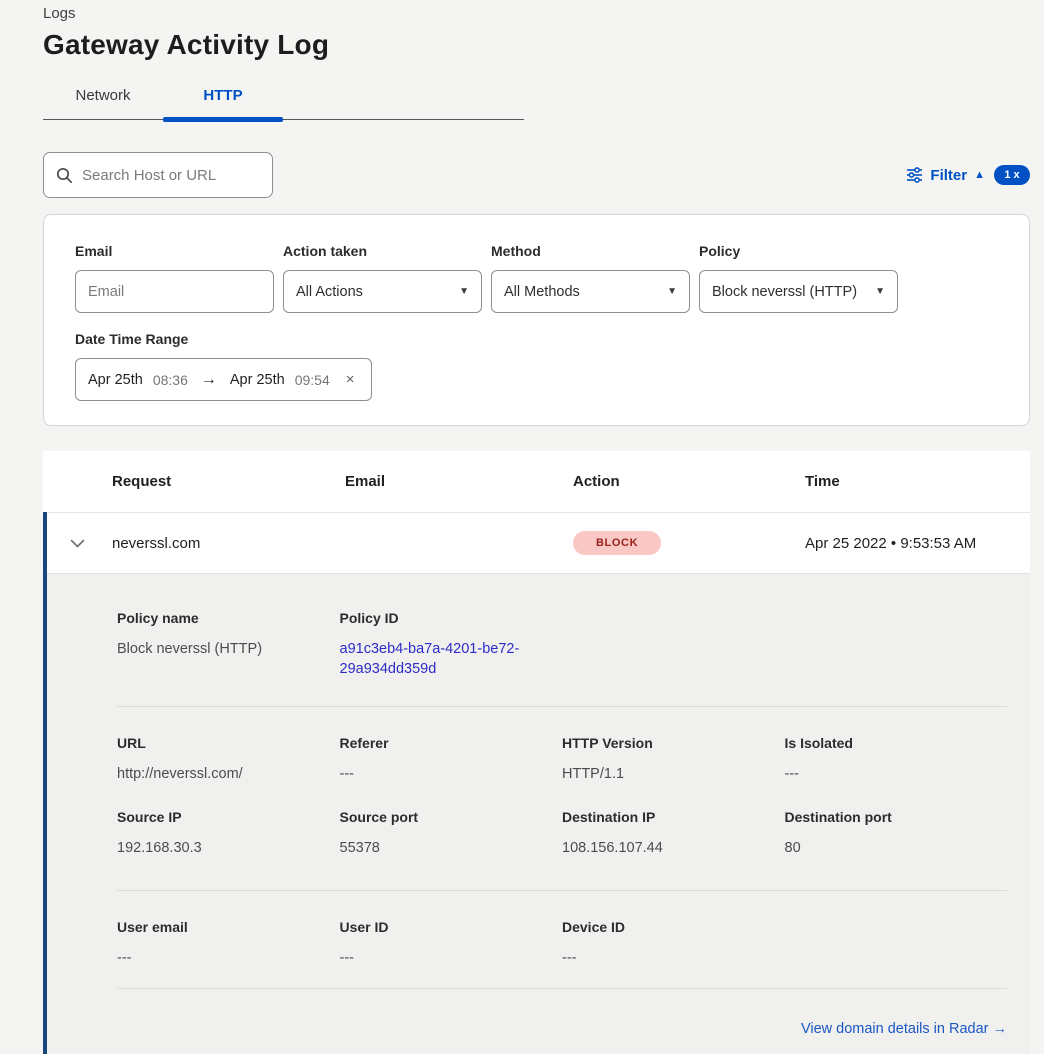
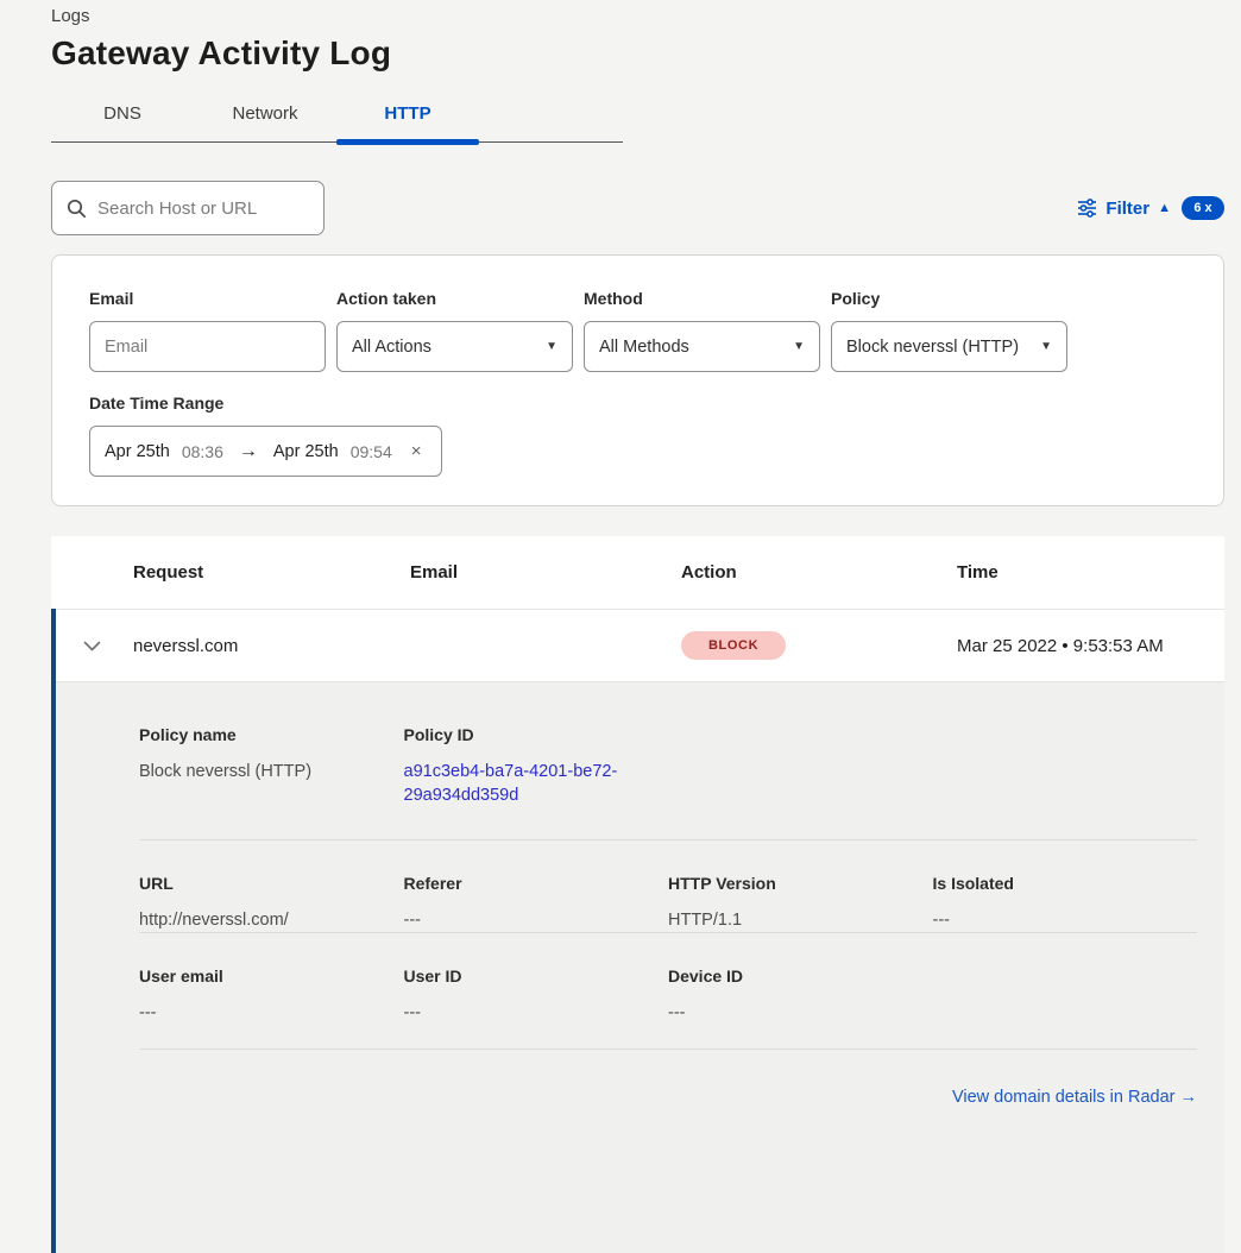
  Logs
  Gateway Activity Log
+ DNS
  Network
  HTTP
  Search Host or URL
  Filter
  ▲
- 1 x
+ 6 x
  Email
  Email
  Action taken
  All Actions
  ▼
  Method
  All Methods
  ▼
  Policy
  Block neverssl (HTTP)
  ▼
  Date Time Range
  Apr 25th
  08:36
  →
  Apr 25th
  09:54
  ×
  Request
  Email
  Action
  Time
  neverssl.com
  BLOCK
- Apr 25 2022 • 9:53:53 AM
+ Mar 25 2022 • 9:53:53 AM
  Policy name
  Block neverssl (HTTP)
  Policy ID
  a91c3eb4-ba7a-4201-be72-29a934dd359d
  URL
  http://neverssl.com/
  Referer
  ---
  HTTP Version
  HTTP/1.1
  Is Isolated
  ---
- Source IP
- 192.168.30.3
- Source port
- 55378
- Destination IP
- 108.156.107.44
- Destination port
- 80
  User email
  ---
  User ID
  ---
  Device ID
  ---
  View domain details in Radar →
